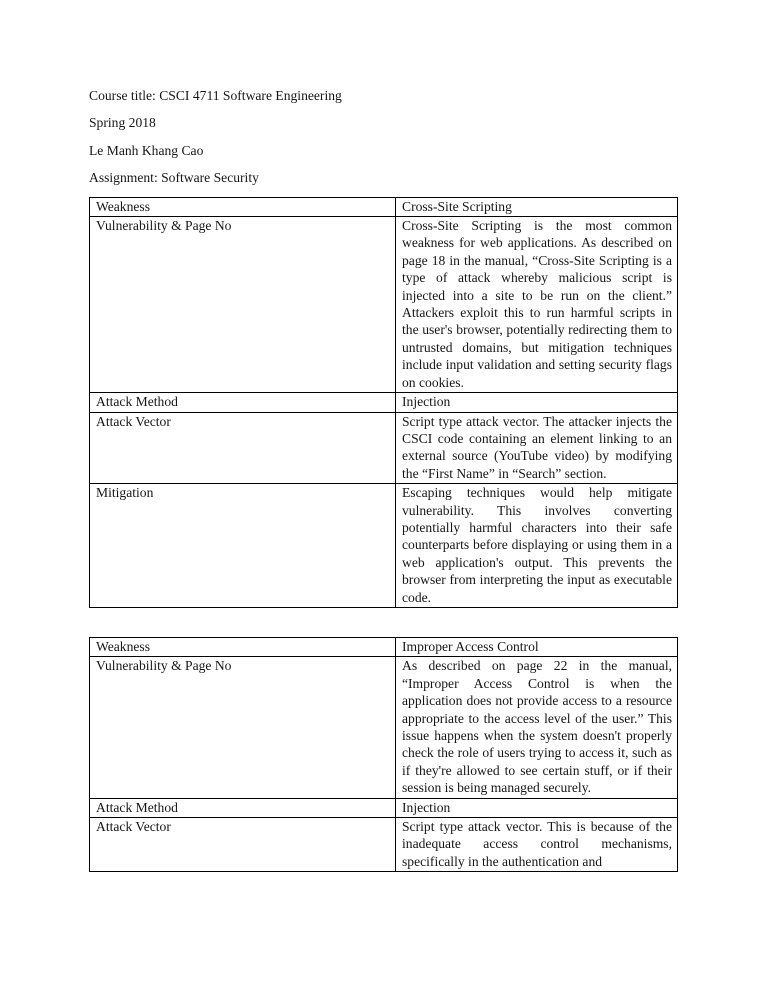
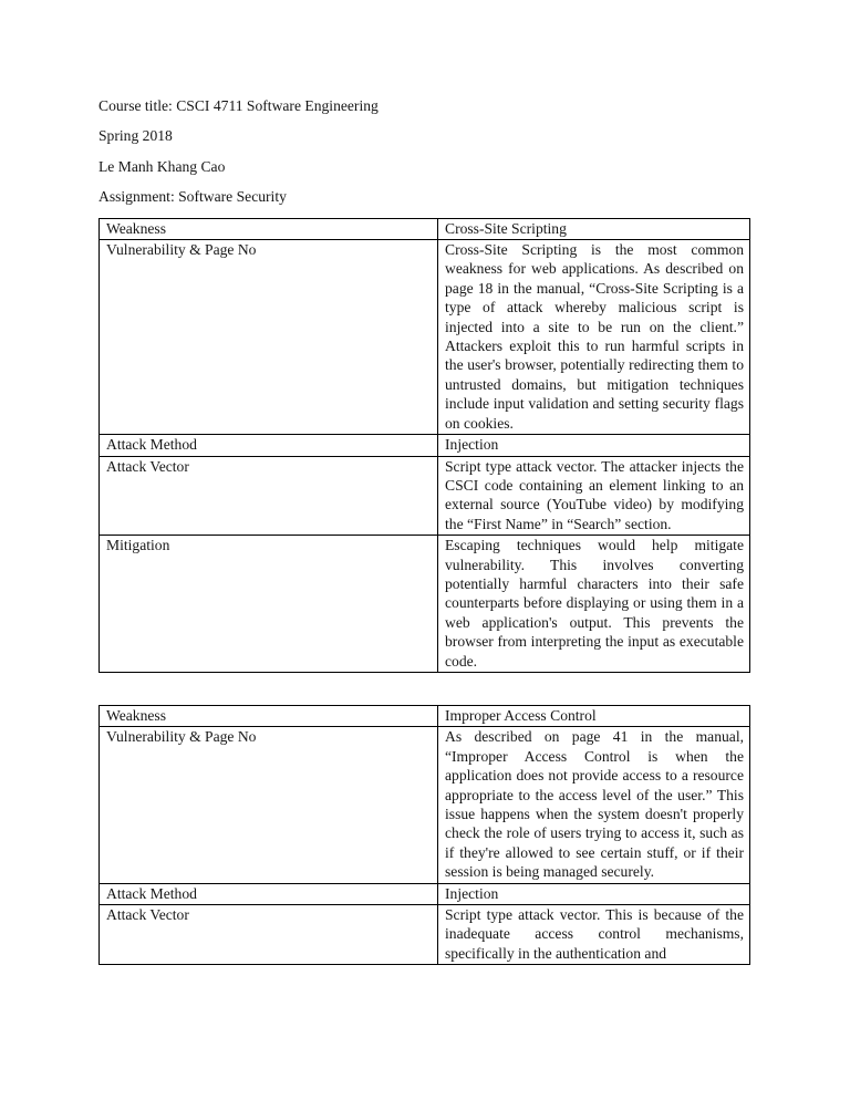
  Course title: CSCI 4711 Software Engineering
  Spring 2018
  Le Manh Khang Cao
  Assignment: Software Security
  Weakness	Cross-Site Scripting
  Vulnerability & Page No	Cross-Site Scripting is the most common weakness for web applications. As described on page 18 in the manual, “Cross-Site Scripting is a type of attack whereby malicious script is injected into a site to be run on the client.” Attackers exploit this to run harmful scripts in the user's browser, potentially redirecting them to untrusted domains, but mitigation techniques include input validation and setting security flags on cookies.
  Attack Method	Injection
  Attack Vector	Script type attack vector. The attacker injects the CSCI code containing an element linking to an external source (YouTube video) by modifying the “First Name” in “Search” section.
  Mitigation	Escaping techniques would help mitigate vulnerability. This involves converting potentially harmful characters into their safe counterparts before displaying or using them in a web application's output. This prevents the browser from interpreting the input as executable code.
  Weakness	Improper Access Control
- Vulnerability & Page No	As described on page 22 in the manual, “Improper Access Control is when the application does not provide access to a resource appropriate to the access level of the user.” This issue happens when the system doesn't properly check the role of users trying to access it, such as if they're allowed to see certain stuff, or if their session is being managed securely.
+ Vulnerability & Page No	As described on page 41 in the manual, “Improper Access Control is when the application does not provide access to a resource appropriate to the access level of the user.” This issue happens when the system doesn't properly check the role of users trying to access it, such as if they're allowed to see certain stuff, or if their session is being managed securely.
  Attack Method	Injection
  Attack Vector	Script type attack vector. This is because of the inadequate access control mechanisms, specifically in the authentication and
